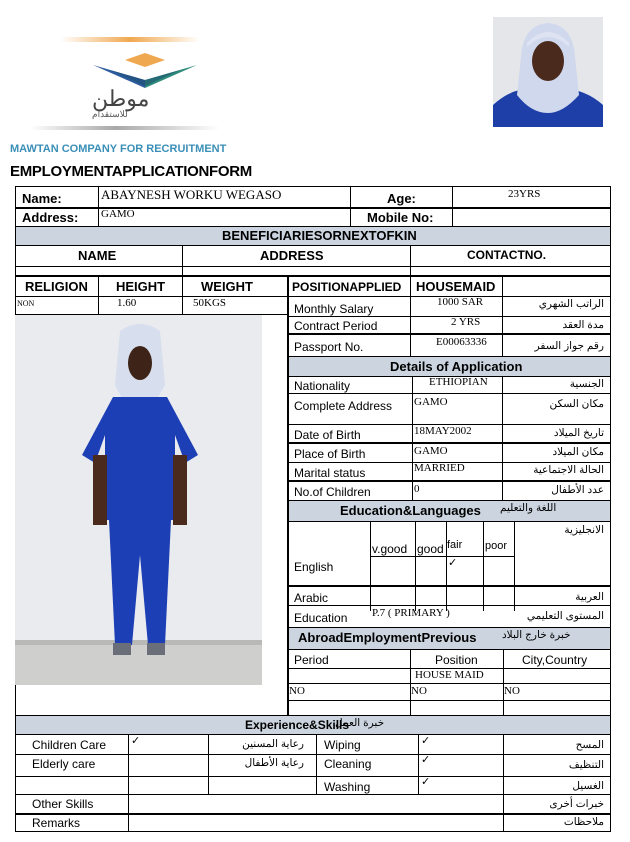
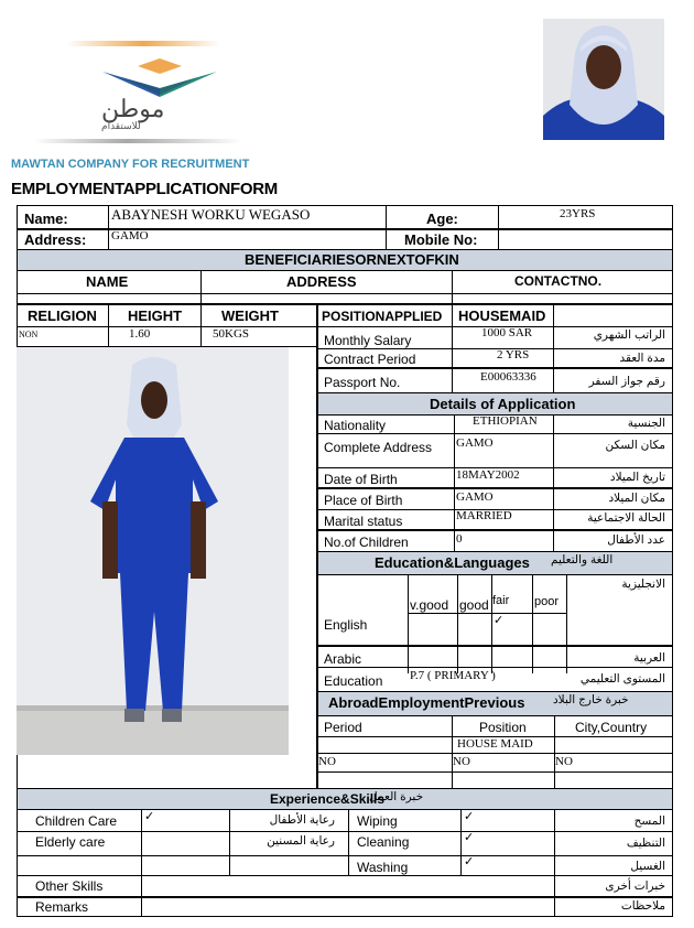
  موطن
  للاستقدام
  MAWTAN COMPANY FOR RECRUITMENT
  EMPLOYMENTAPPLICATIONFORM
  Name:
  ABAYNESH WORKU WEGASO
  Age:
  23YRS
  Address:
  GAMO
  Mobile No:
  BENEFICIARIESORNEXTOFKIN
  NAME
  ADDRESS
  CONTACTNO.
  RELIGION
  HEIGHT
  WEIGHT
  POSITIONAPPLIED
  HOUSEMAID
  NON
  1.60
  50KGS
  Monthly Salary
  1000 SAR
  الراتب الشهري
  Contract Period
  2 YRS
  مدة العقد
  Passport No.
  E00063336
  رقم جواز السفر
  Details of Application
  Nationality
  ETHIOPIAN
  الجنسية
  Complete Address
  GAMO
  مكان السكن
  Date of Birth
  18MAY2002
  تاريخ الميلاد
  Place of Birth
  GAMO
  مكان الميلاد
  Marital status
  MARRIED
  الحالة الاجتماعية
  No.of Children
  0
  عدد الأطفال
  Education&Languages
  اللغة والتعليم
  v.good
  good
  fair
  poor
  الانجليزية
  English
  ✓
  Arabic
  العربية
  Education
  P.7 ( PRIMARY )
  المستوى التعليمي
  AbroadEmploymentPrevious
  خبرة خارج البلاد
  Period
  Position
  City,Country
  HOUSE MAID
  NO
  NO
  NO
  Experience&Skills
  خبرة العمل
  Children Care
  ✓
- رعاية المسنين
+ رعاية الأطفال
  Wiping
  ✓
  المسح
  Elderly care
- رعاية الأطفال
+ رعاية المسنين
  Cleaning
  ✓
  التنظيف
  Washing
  ✓
  الغسيل
  Other Skills
  خبرات أخرى
  Remarks
  ملاحظات
